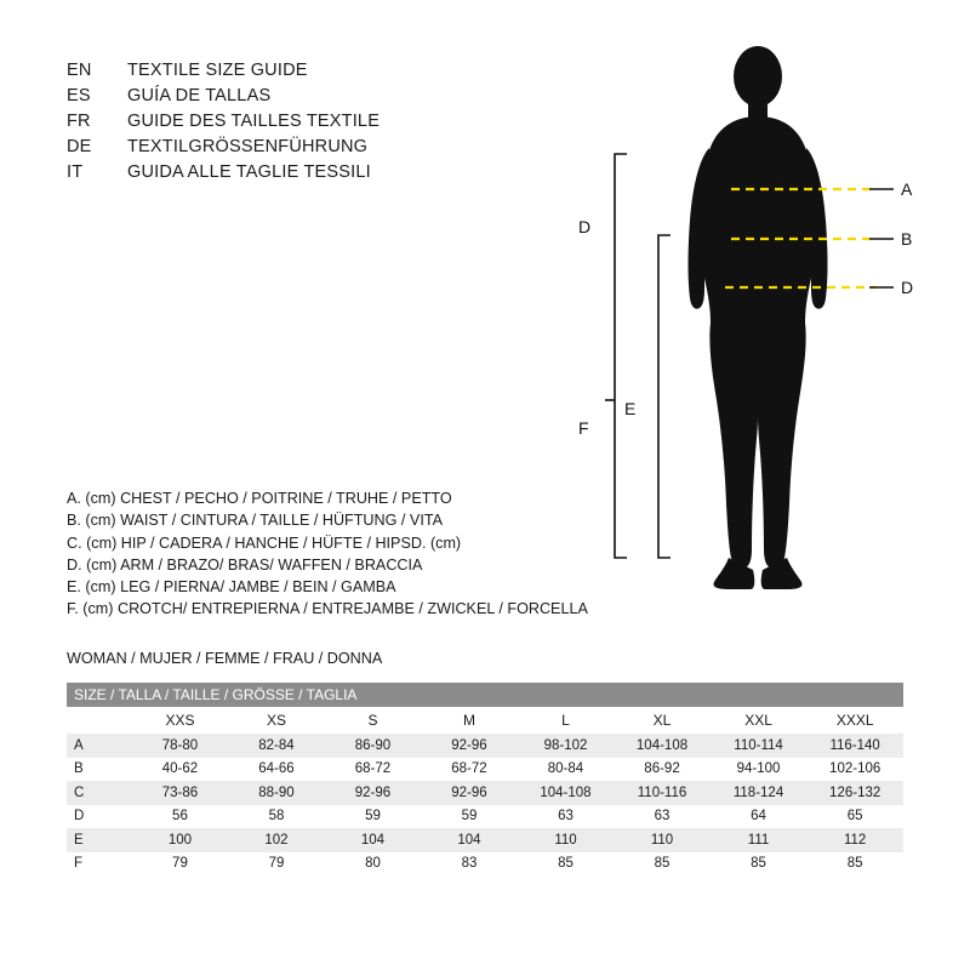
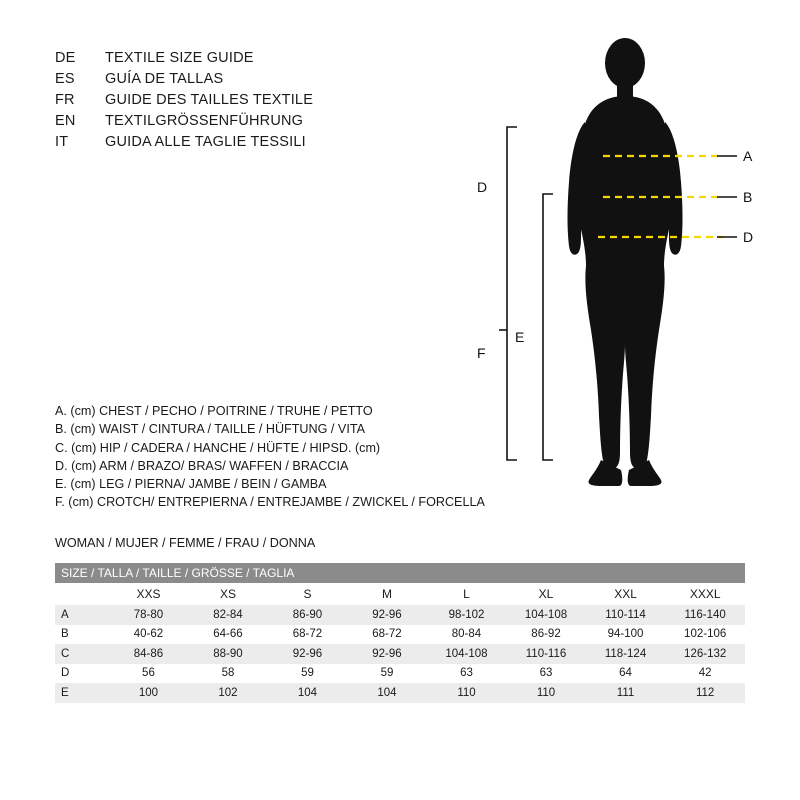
- EN
+ DE
  TEXTILE SIZE GUIDE
  ES
  GUÍA DE TALLAS
  FR
  GUIDE DES TAILLES TEXTILE
- DE
+ EN
  TEXTILGRÖSSENFÜHRUNG
  IT
  GUIDA ALLE TAGLIE TESSILI
  A
  B
  D
  D
  E
  F
  A. (cm) CHEST / PECHO / POITRINE / TRUHE / PETTO
  B. (cm) WAIST / CINTURA / TAILLE / HÜFTUNG / VITA
  C. (cm) HIP / CADERA / HANCHE / HÜFTE / HIPSD. (cm)
  D. (cm) ARM / BRAZO/ BRAS/ WAFFEN / BRACCIA
  E. (cm) LEG / PIERNA/ JAMBE / BEIN / GAMBA
  F. (cm) CROTCH/ ENTREPIERNA / ENTREJAMBE / ZWICKEL / FORCELLA
  WOMAN / MUJER / FEMME / FRAU / DONNA
  SIZE / TALLA / TAILLE / GRÖSSE / TAGLIA
  	XXS	XS	S	M	L	XL	XXL	XXXL
  A	78-80	82-84	86-90	92-96	98-102	104-108	110-114	116-140
  B	40-62	64-66	68-72	68-72	80-84	86-92	94-100	102-106
- C	73-86	88-90	92-96	92-96	104-108	110-116	118-124	126-132
+ C	84-86	88-90	92-96	92-96	104-108	110-116	118-124	126-132
- D	56	58	59	59	63	63	64	65
+ D	56	58	59	59	63	63	64	42
  E	100	102	104	104	110	110	111	112
- F	79	79	80	83	85	85	85	85
